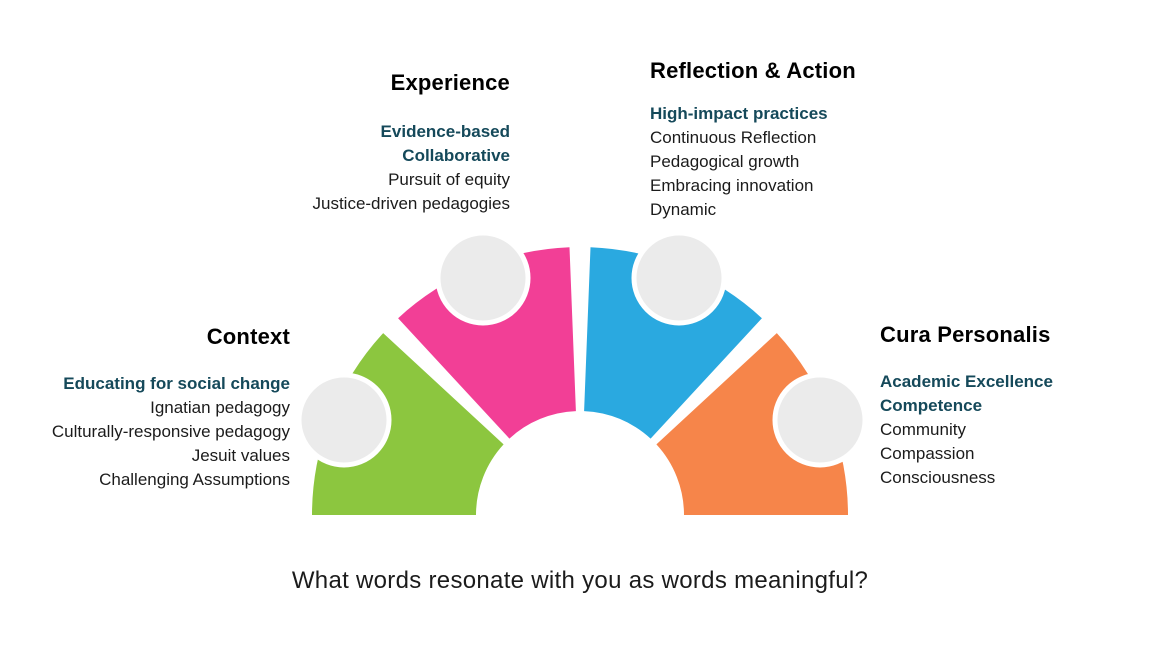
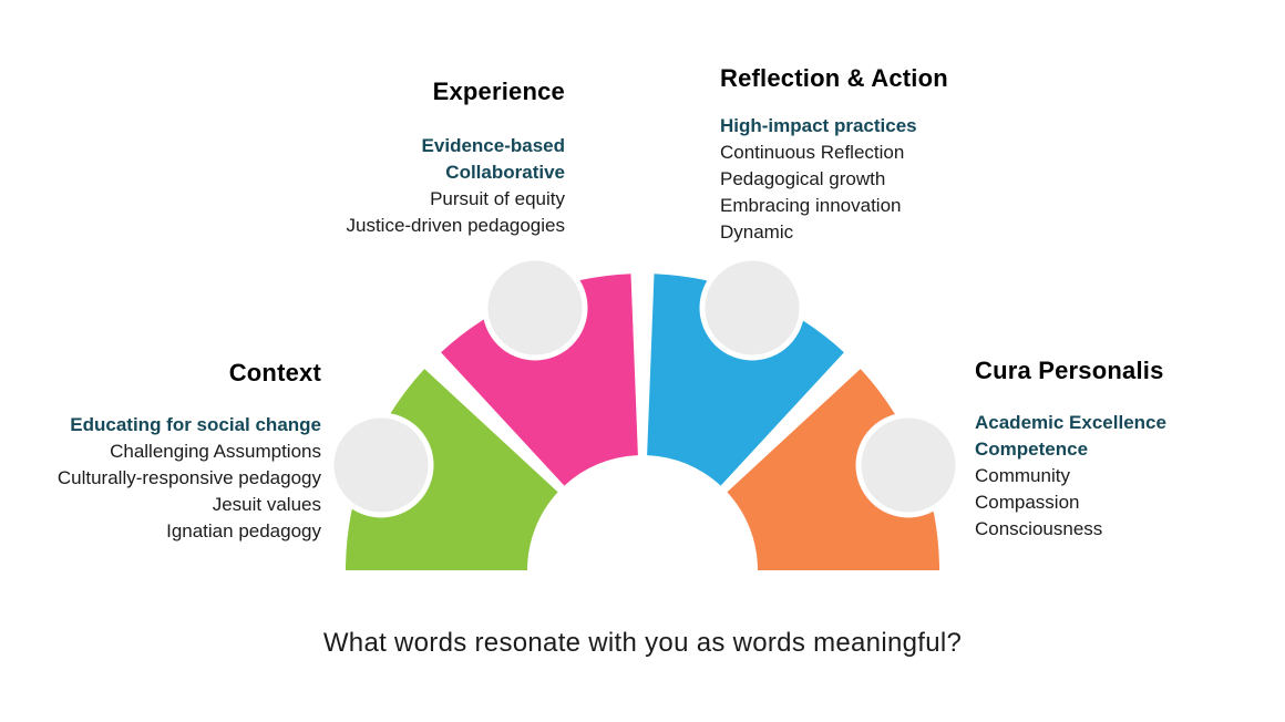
  Experience
  Evidence-based
  Collaborative
  Pursuit of equity
  Justice-driven pedagogies
  Reflection & Action
  High-impact practices
  Continuous Reflection
  Pedagogical growth
  Embracing innovation
  Dynamic
  Context
  Educating for social change
- Ignatian pedagogy
+ Challenging Assumptions
  Culturally-responsive pedagogy
  Jesuit values
- Challenging Assumptions
+ Ignatian pedagogy
  Cura Personalis
  Academic Excellence
  Competence
  Community
  Compassion
  Consciousness
  What words resonate with you as words meaningful?
